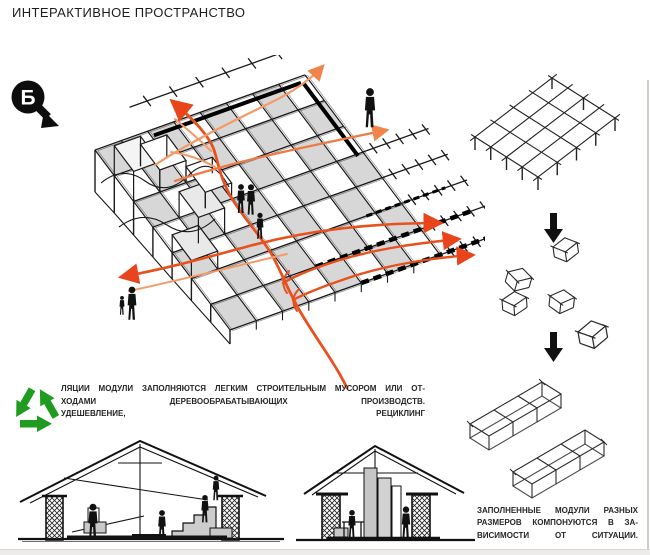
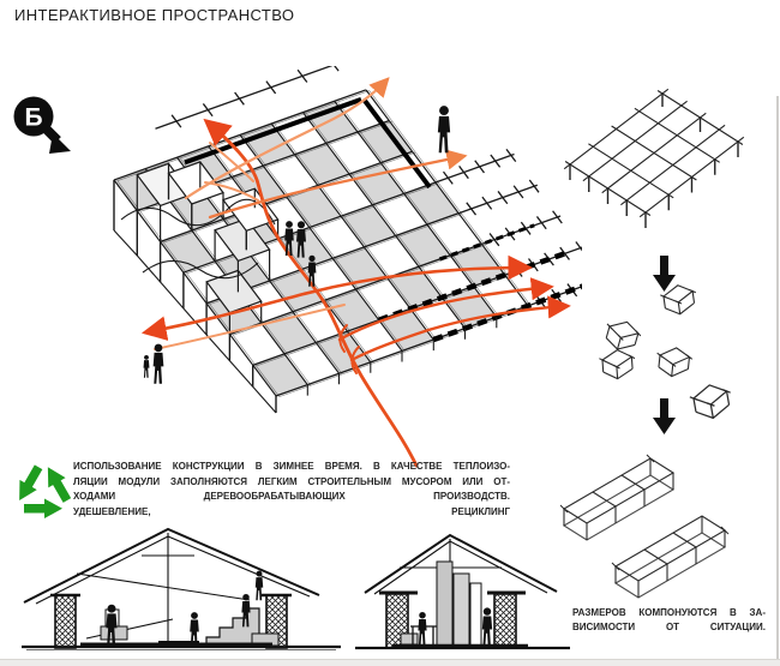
  ИНТЕРАКТИВНОЕ ПРОСТРАНСТВО
  Б
+ ИСПОЛЬЗОВАНИЕ КОНСТРУКЦИИ В ЗИМНЕЕ ВРЕМЯ. В КАЧЕСТВЕ ТЕПЛОИЗО-
  ЛЯЦИИ МОДУЛИ ЗАПОЛНЯЮТСЯ ЛЕГКИМ СТРОИТЕЛЬНЫМ МУСОРОМ ИЛИ ОТ-
  ХОДАМИ ДЕРЕВООБРАБАТЫВАЮЩИХ ПРОИЗВОДСТВ.
  УДЕШЕВЛЕНИЕ, РЕЦИКЛИНГ
- ЗАПОЛНЕННЫЕ МОДУЛИ РАЗНЫХ
  РАЗМЕРОВ КОМПОНУЮТСЯ В ЗА-
  ВИСИМОСТИ ОТ СИТУАЦИИ.
